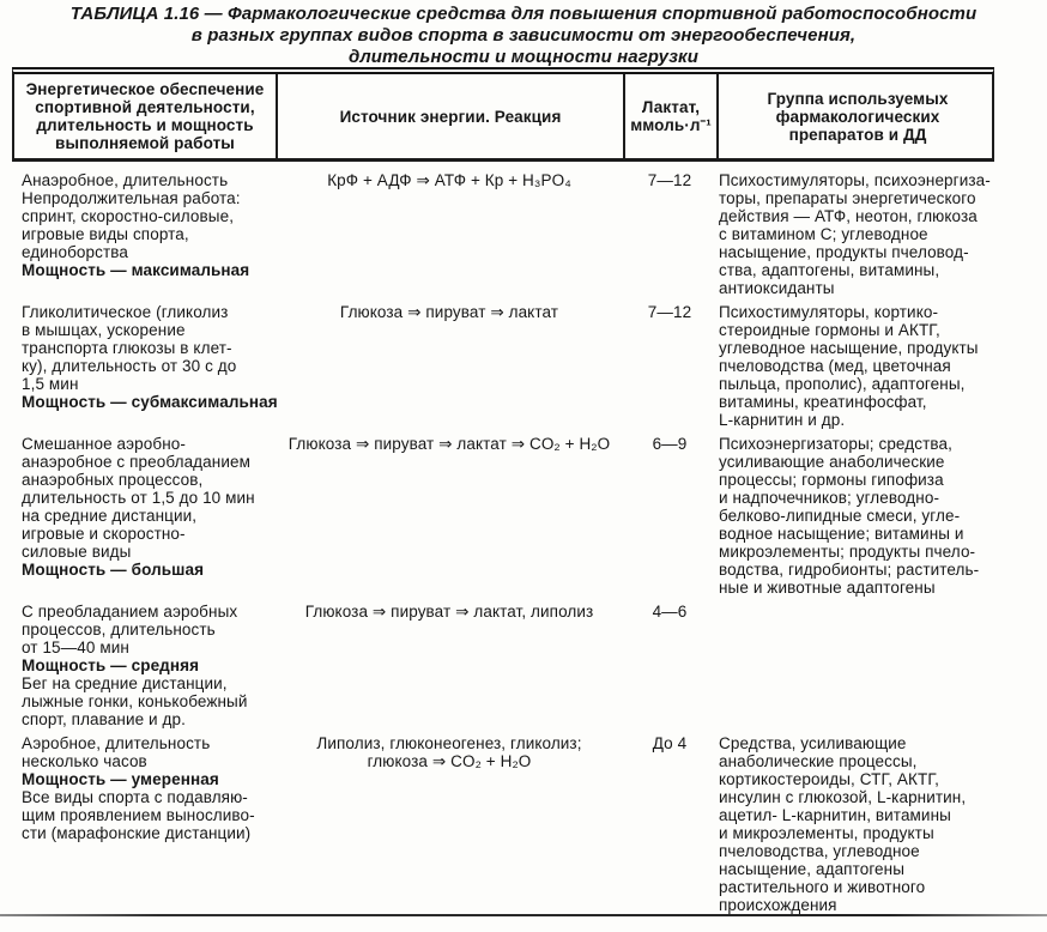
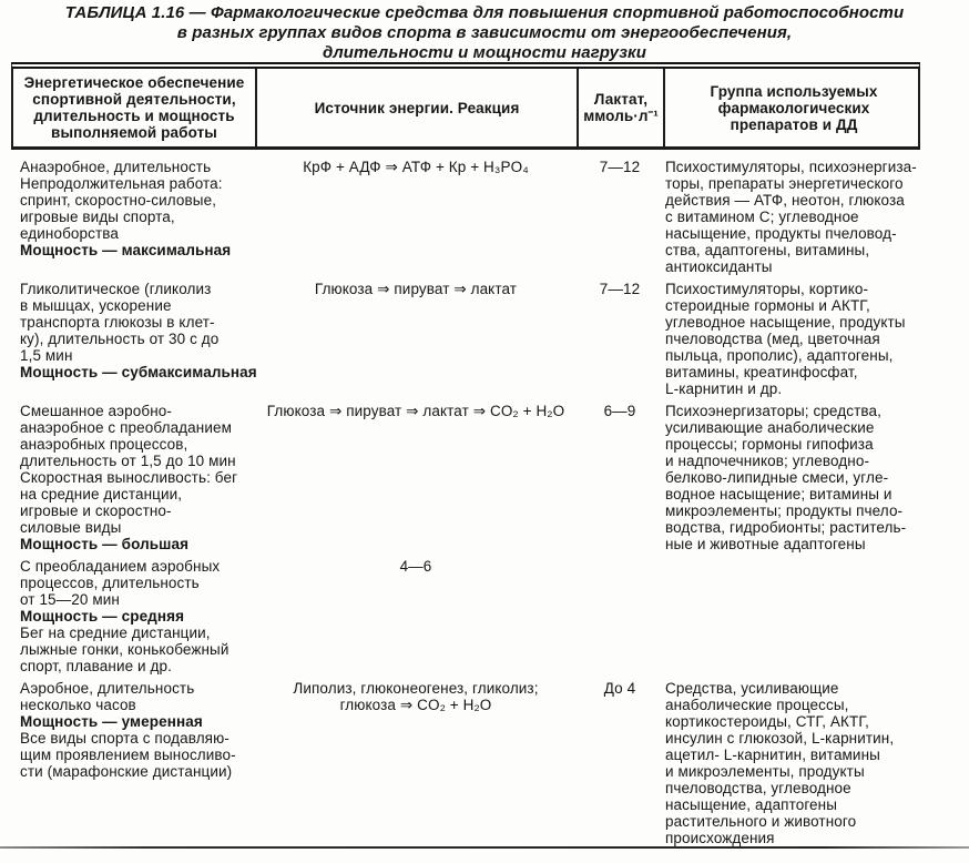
  ТАБЛИЦА 1.16 — Фармакологические средства для повышения спортивной работоспособности
  в разных группах видов спорта в зависимости от энергообеспечения,
  длительности и мощности нагрузки
  Энергетическое обеспечение
  спортивной деятельности,
  длительность и мощность
  выполняемой работы
  Источник энергии. Реакция
  Лактат,
  ммоль·л⁻¹
  Группа используемых
  фармакологических
  препаратов и ДД
  Анаэробное, длительность
  Непродолжительная работа:
  спринт, скоростно-силовые,
  игровые виды спорта,
  единоборства
  Мощность — максимальная
  КрФ + АДФ ⇒ АТФ + Кр + H₃PO₄
  7—12
  Психостимуляторы, психоэнергиза-
  торы, препараты энергетического
  действия — АТФ, неотон, глюкоза
  с витамином С; углеводное
  насыщение, продукты пчеловод-
  ства, адаптогены, витамины,
  антиоксиданты
  Гликолитическое (гликолиз
  в мышцах, ускорение
  транспорта глюкозы в клет-
  ку), длительность от 30 с до
  1,5 мин
  Мощность — субмаксимальная
  Глюкоза ⇒ пируват ⇒ лактат
  7—12
  Психостимуляторы, кортико-
  стероидные гормоны и АКТГ,
  углеводное насыщение, продукты
  пчеловодства (мед, цветочная
  пыльца, прополис), адаптогены,
  витамины, креатинфосфат,
  L-карнитин и др.
  Смешанное аэробно-
  анаэробное с преобладанием
  анаэробных процессов,
  длительность от 1,5 до 10 мин
+ Скоростная выносливость: бег
  на средние дистанции,
  игровые и скоростно-
  силовые виды
  Мощность — большая
  Глюкоза ⇒ пируват ⇒ лактат ⇒ CO₂ + H₂O
  6—9
  Психоэнергизаторы; средства,
  усиливающие анаболические
  процессы; гормоны гипофиза
  и надпочечников; углеводно-
  белково-липидные смеси, угле-
  водное насыщение; витамины и
  микроэлементы; продукты пчело-
  водства, гидробионты; раститель-
  ные и животные адаптогены
  С преобладанием аэробных
  процессов, длительность
- от 15—40 мин
+ от 15—20 мин
  Мощность — средняя
  Бег на средние дистанции,
  лыжные гонки, конькобежный
  спорт, плавание и др.
- Глюкоза ⇒ пируват ⇒ лактат, липолиз
  4—6
  Аэробное, длительность
  несколько часов
  Мощность — умеренная
  Все виды спорта с подавляю-
  щим проявлением выносливо-
  сти (марафонские дистанции)
  Липолиз, глюконеогенез, гликолиз;
  глюкоза ⇒ CO₂ + H₂O
  До 4
  Средства, усиливающие
  анаболические процессы,
  кортикостероиды, СТГ, АКТГ,
  инсулин с глюкозой, L-карнитин,
  ацетил- L-карнитин, витамины
  и микроэлементы, продукты
  пчеловодства, углеводное
  насыщение, адаптогены
  растительного и животного
  происхождения
